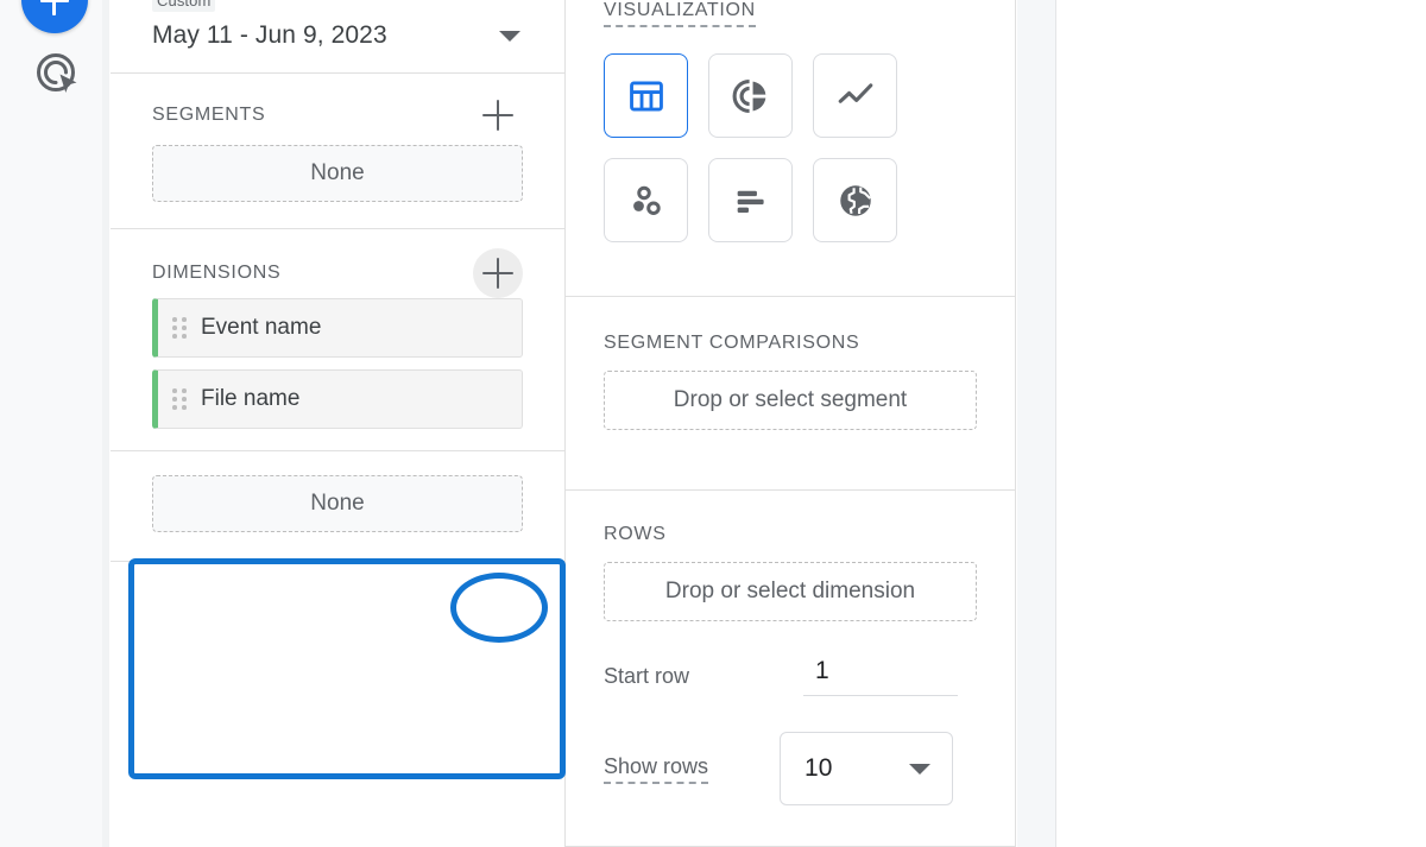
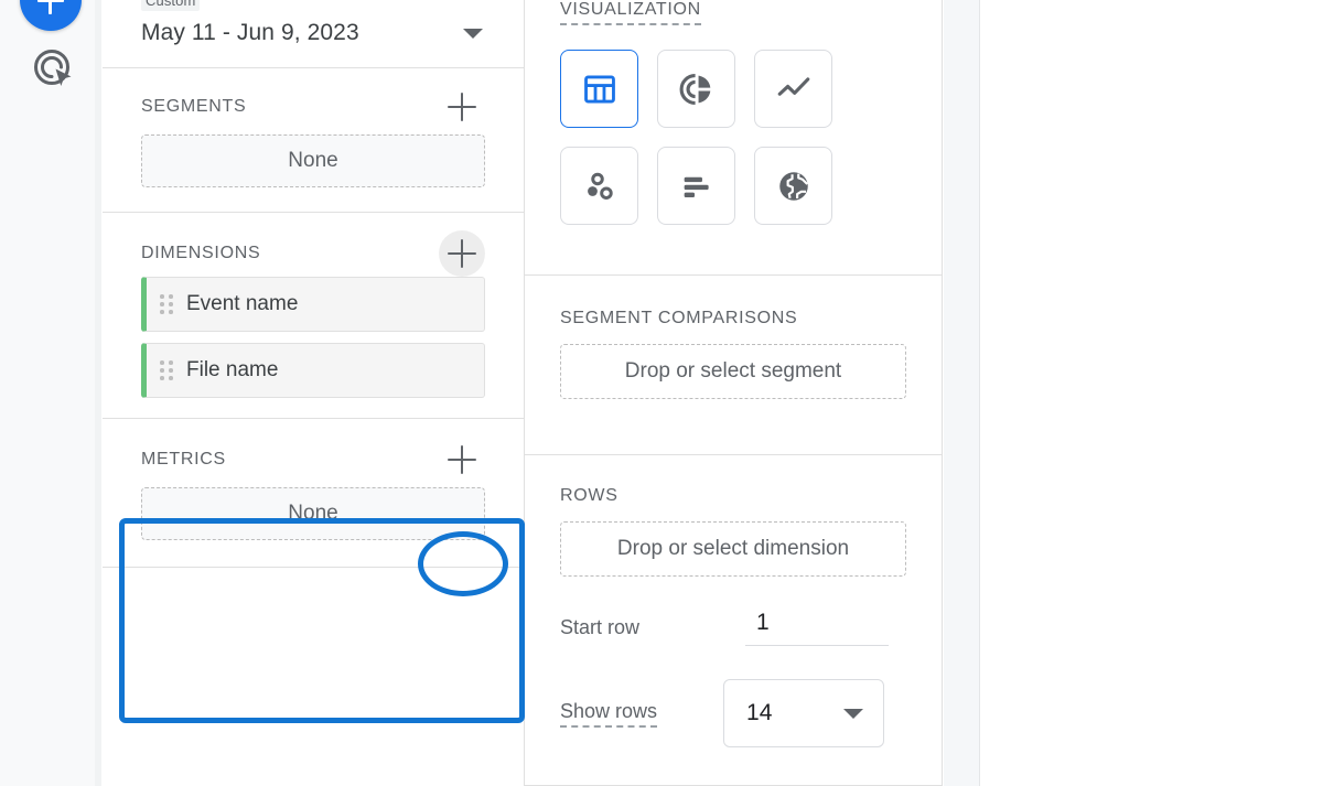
  Custom
  May 11 - Jun 9, 2023
  SEGMENTS
  None
  DIMENSIONS
  Event name
  File name
+ METRICS
  None
  VISUALIZATION
  SEGMENT COMPARISONS
  Drop or select segment
  ROWS
  Drop or select dimension
  Start row
  1
  Show rows
- 10
+ 14
